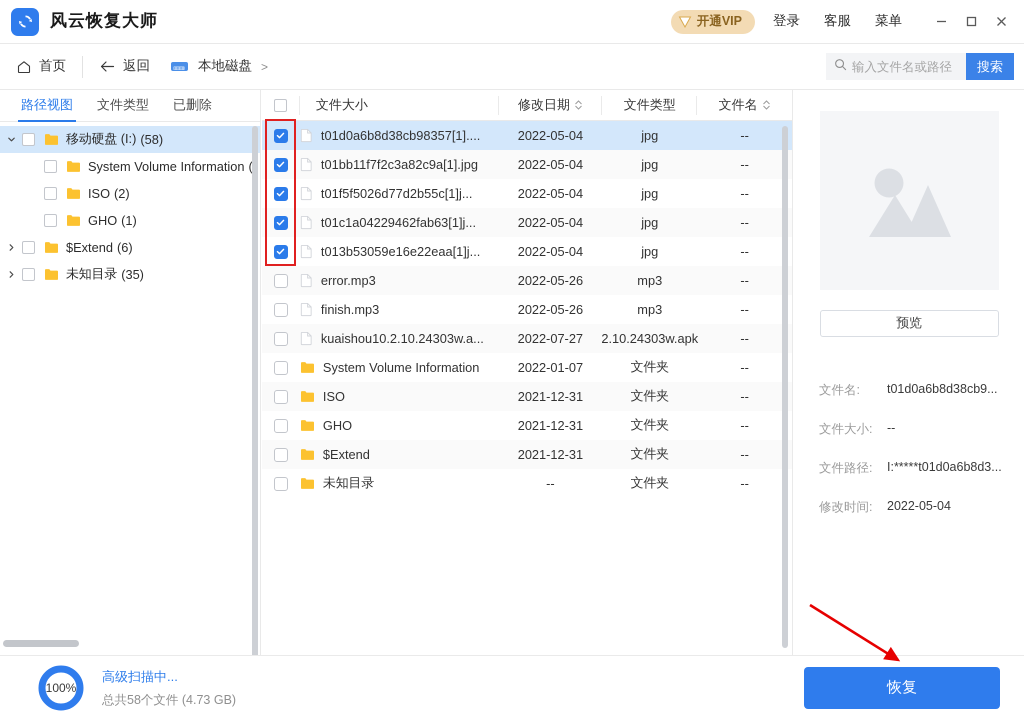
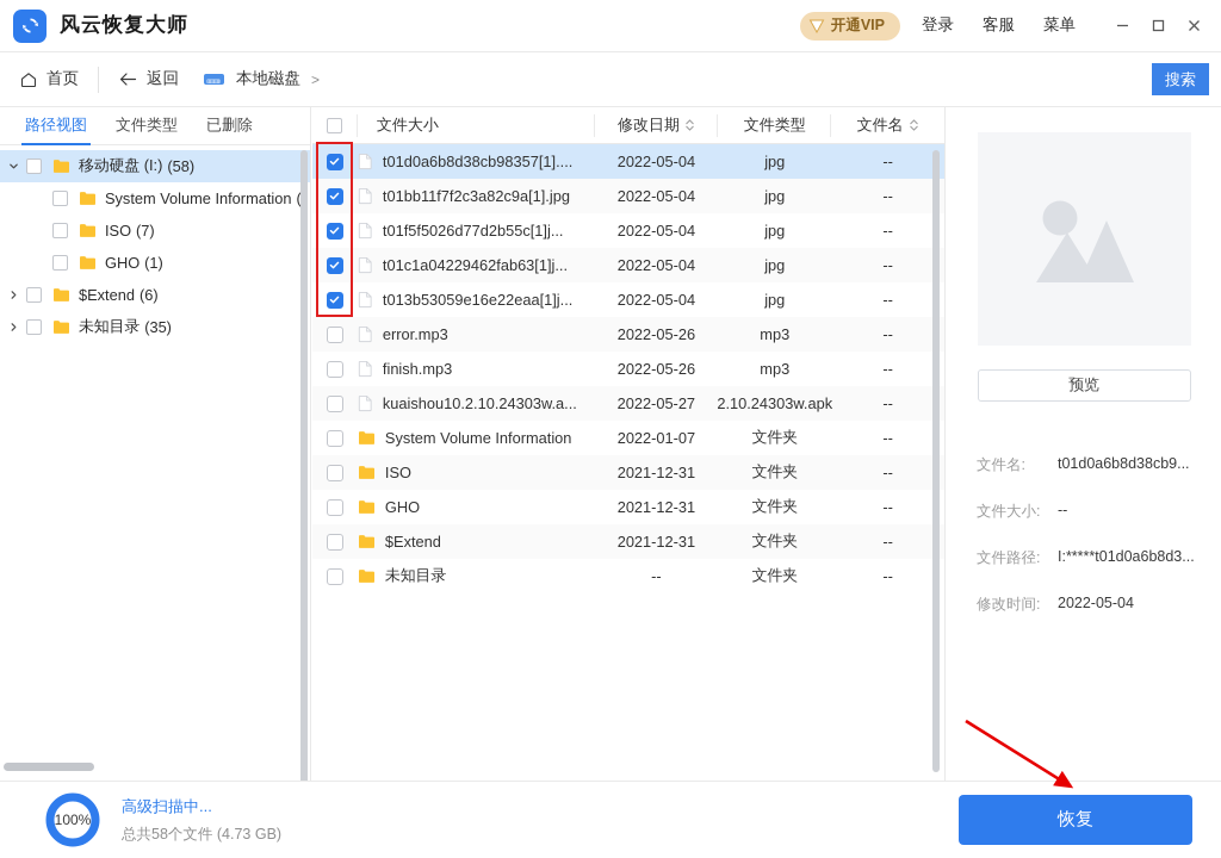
  风云恢复大师
  开通VIP
  登录
  客服
  菜单
  首页
  返回
  本地磁盘
  >
- 输入文件名或路径
  搜索
  路径视图
  文件类型
  已删除
  移动硬盘 (I:)
  (58)
  System Volume Information
  (
  ISO
- (2)
+ (7)
  GHO
  (1)
  $Extend
  (6)
  未知目录
  (35)
  文件大小
  修改日期
  文件类型
  文件名
  t01d0a6b8d38cb98357[1]....
  2022-05-04
  jpg
  --
  t01bb11f7f2c3a82c9a[1].jpg
  2022-05-04
  jpg
  --
  t01f5f5026d77d2b55c[1]j...
  2022-05-04
  jpg
  --
  t01c1a04229462fab63[1]j...
  2022-05-04
  jpg
  --
  t013b53059e16e22eaa[1]j...
  2022-05-04
  jpg
  --
  error.mp3
  2022-05-26
  mp3
  --
  finish.mp3
  2022-05-26
  mp3
  --
  kuaishou10.2.10.24303w.a...
- 2022-07-27
+ 2022-05-27
  2.10.24303w.apk
  --
  System Volume Information
  2022-01-07
  文件夹
  --
  ISO
  2021-12-31
  文件夹
  --
  GHO
  2021-12-31
  文件夹
  --
  $Extend
  2021-12-31
  文件夹
  --
  未知目录
  --
  文件夹
  --
  预览
  文件名:
  t01d0a6b8d38cb9...
  文件大小:
  --
  文件路径:
  I:*****t01d0a6b8d3...
  修改时间:
  2022-05-04
  100%
  高级扫描中...
  总共58个文件 (4.73 GB)
  恢复
